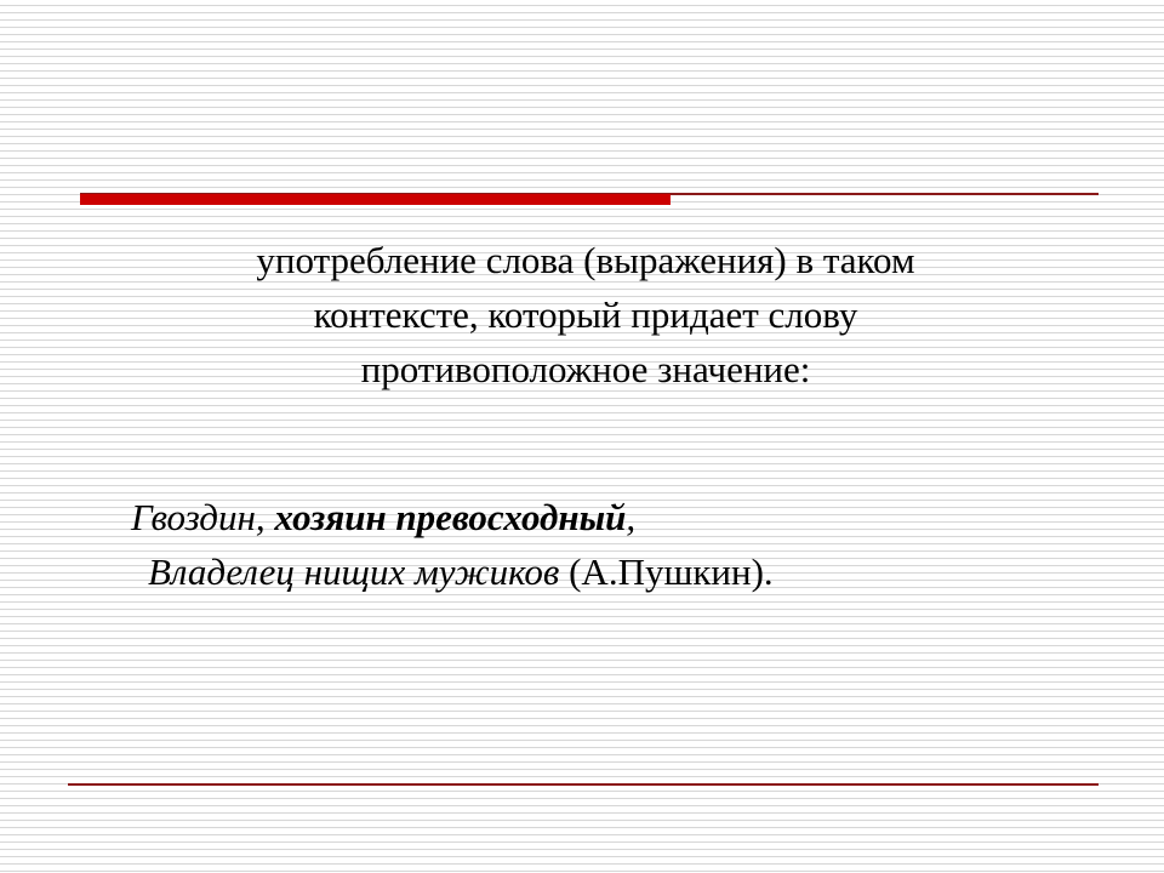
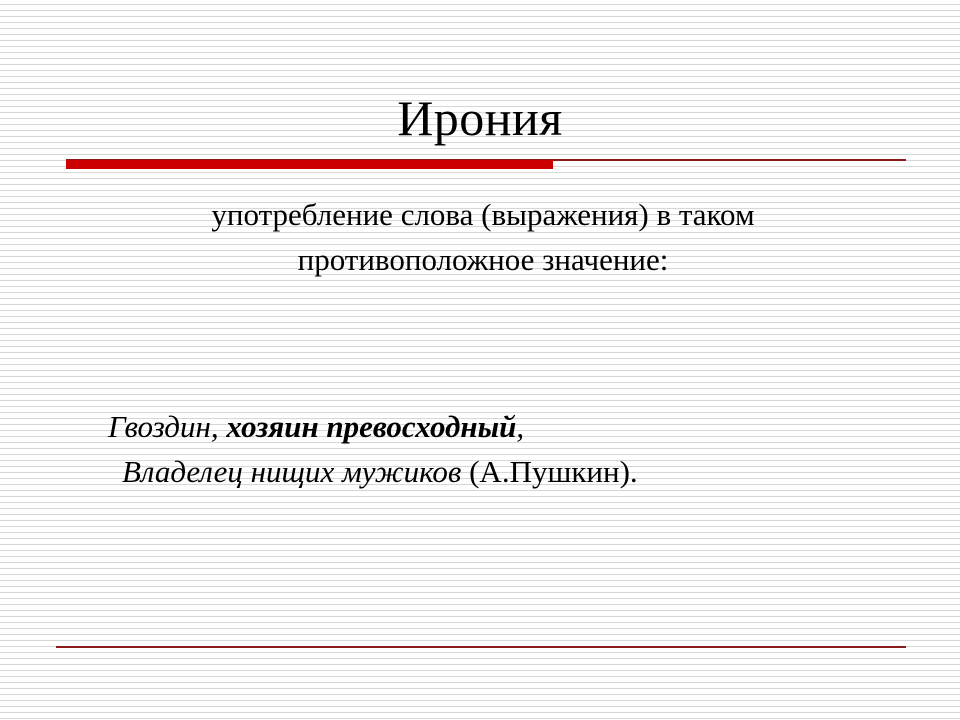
+ Ирония
  употребление слова (выражения) в таком
- контексте, который придает слову
  противоположное значение:
  Гвоздин, хозяин превосходный,
  Владелец нищих мужиков (А.Пушкин).
